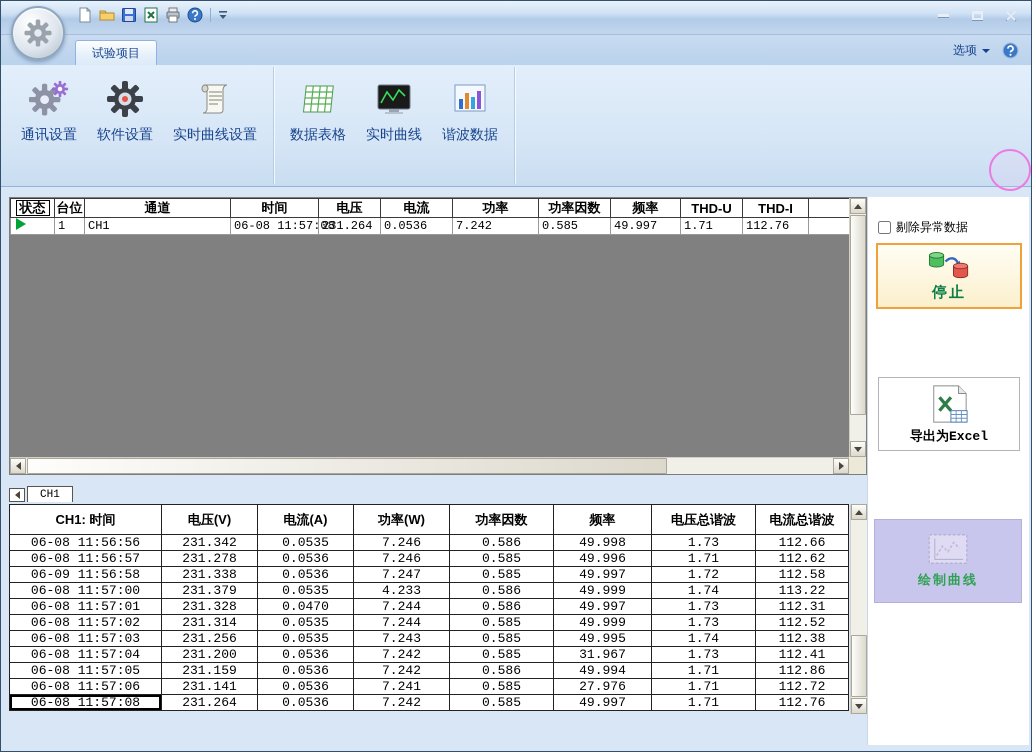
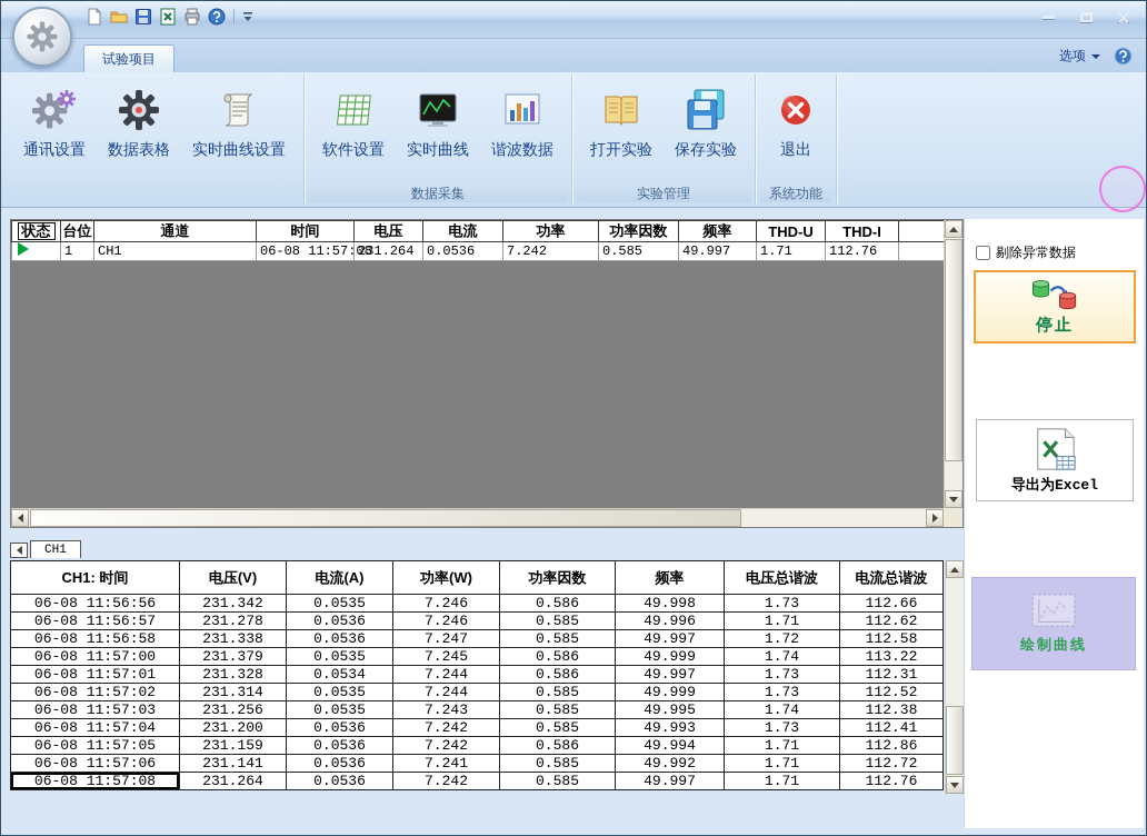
  试验项目
  选项
  通讯设置
- 软件设置
+ 数据表格
  实时曲线设置
- 数据表格
+ 软件设置
  实时曲线
  谐波数据
+ 数据采集
+ 打开实验
+ 保存实验
+ 实验管理
+ 退出
+ 系统功能
  状态	台位	通道	时间	电压	电流	功率	功率因数	频率	THD-U	THD-I
  	1	CH1	06-08 11:57:	231.264	0.0536	7.242	0.585	49.997	1.71	112.76
  CH1
  CH1: 时间	电压(V)	电流(A)	功率(W)	功率因数	频率	电压总谐波	电流总谐波
  06-08 11:56:56	231.342	0.0535	7.246	0.586	49.998	1.73	112.66
  06-08 11:56:57	231.278	0.0536	7.246	0.585	49.996	1.71	112.62
- 06-09 11:56:58	231.338	0.0536	7.247	0.585	49.997	1.72	112.58
+ 06-08 11:56:58	231.338	0.0536	7.247	0.585	49.997	1.72	112.58
- 06-08 11:57:00	231.379	0.0535	4.233	0.586	49.999	1.74	113.22
+ 06-08 11:57:00	231.379	0.0535	7.245	0.586	49.999	1.74	113.22
- 06-08 11:57:01	231.328	0.0470	7.244	0.586	49.997	1.73	112.31
+ 06-08 11:57:01	231.328	0.0534	7.244	0.586	49.997	1.73	112.31
  06-08 11:57:02	231.314	0.0535	7.244	0.585	49.999	1.73	112.52
  06-08 11:57:03	231.256	0.0535	7.243	0.585	49.995	1.74	112.38
- 06-08 11:57:04	231.200	0.0536	7.242	0.585	31.967	1.73	112.41
+ 06-08 11:57:04	231.200	0.0536	7.242	0.585	49.993	1.73	112.41
  06-08 11:57:05	231.159	0.0536	7.242	0.586	49.994	1.71	112.86
- 06-08 11:57:06	231.141	0.0536	7.241	0.585	27.976	1.71	112.72
+ 06-08 11:57:06	231.141	0.0536	7.241	0.585	49.992	1.71	112.72
  06-08 11:57:08	231.264	0.0536	7.242	0.585	49.997	1.71	112.76
  剔除异常数据
  停止
  导出为Excel
  绘制曲线
